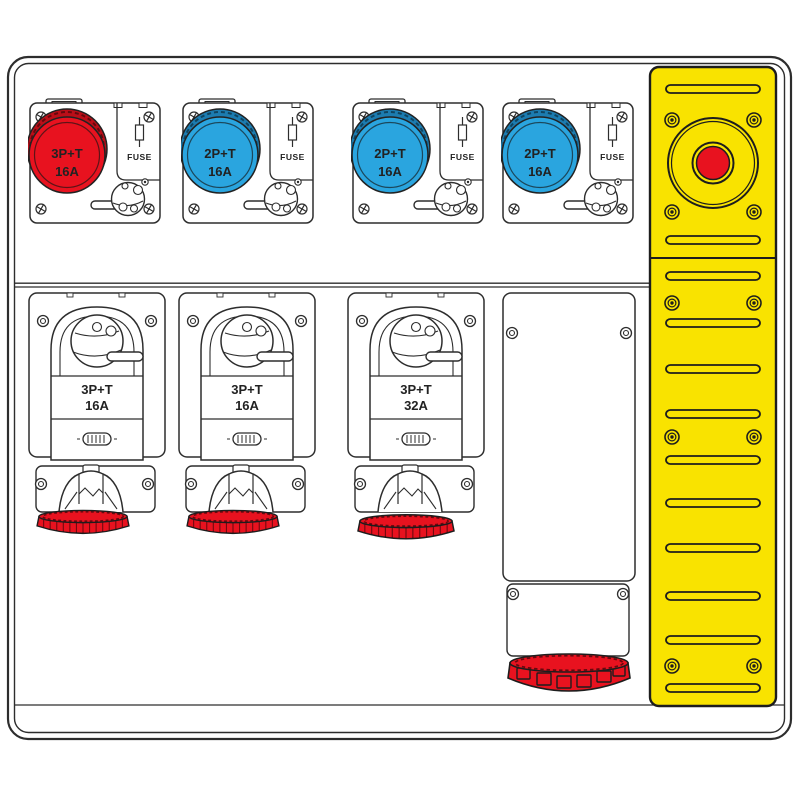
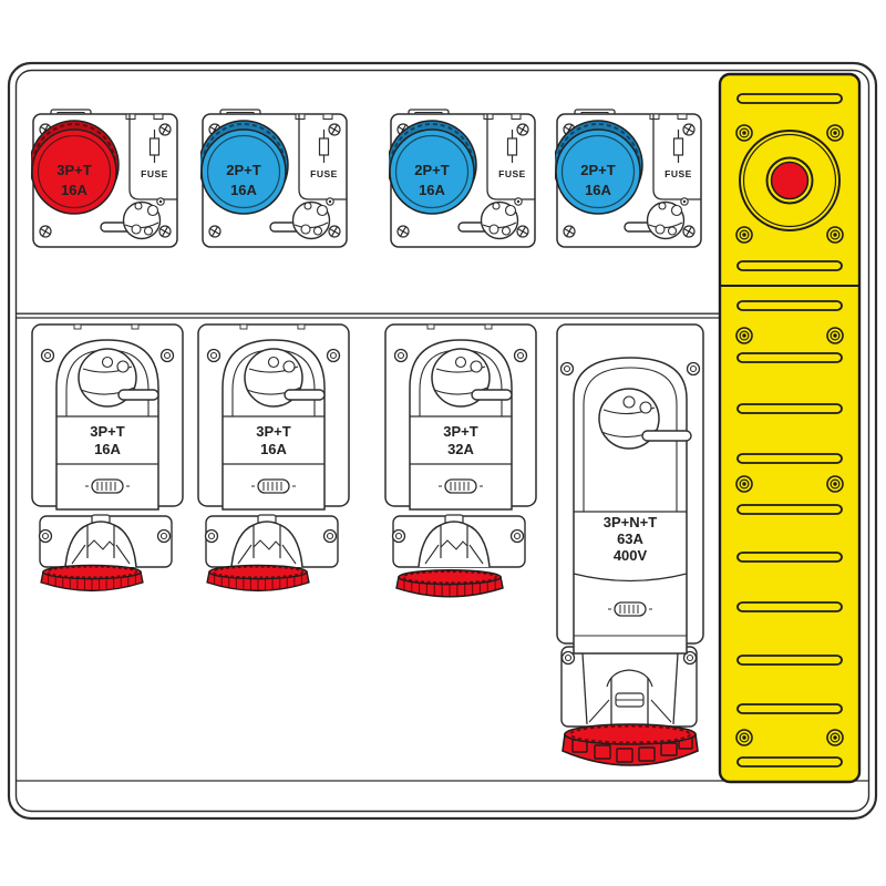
  3P+T
  16A
  FUSE
  2P+T
  16A
  FUSE
  2P+T
  16A
  FUSE
  2P+T
  16A
  FUSE
  3P+T
  16A
  3P+T
  16A
  3P+T
  32A
+ 3P+N+T
+ 63A
+ 400V
